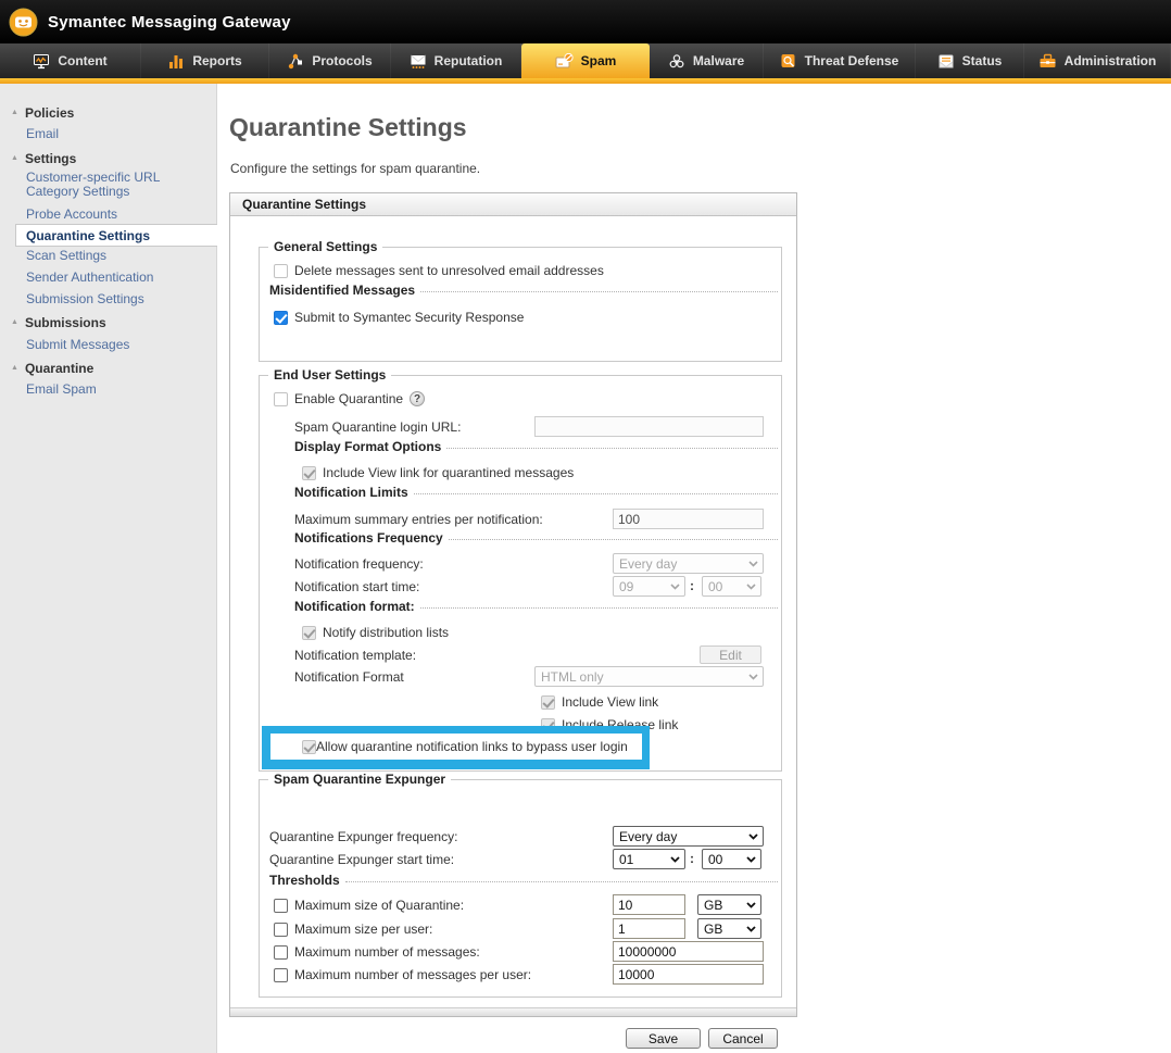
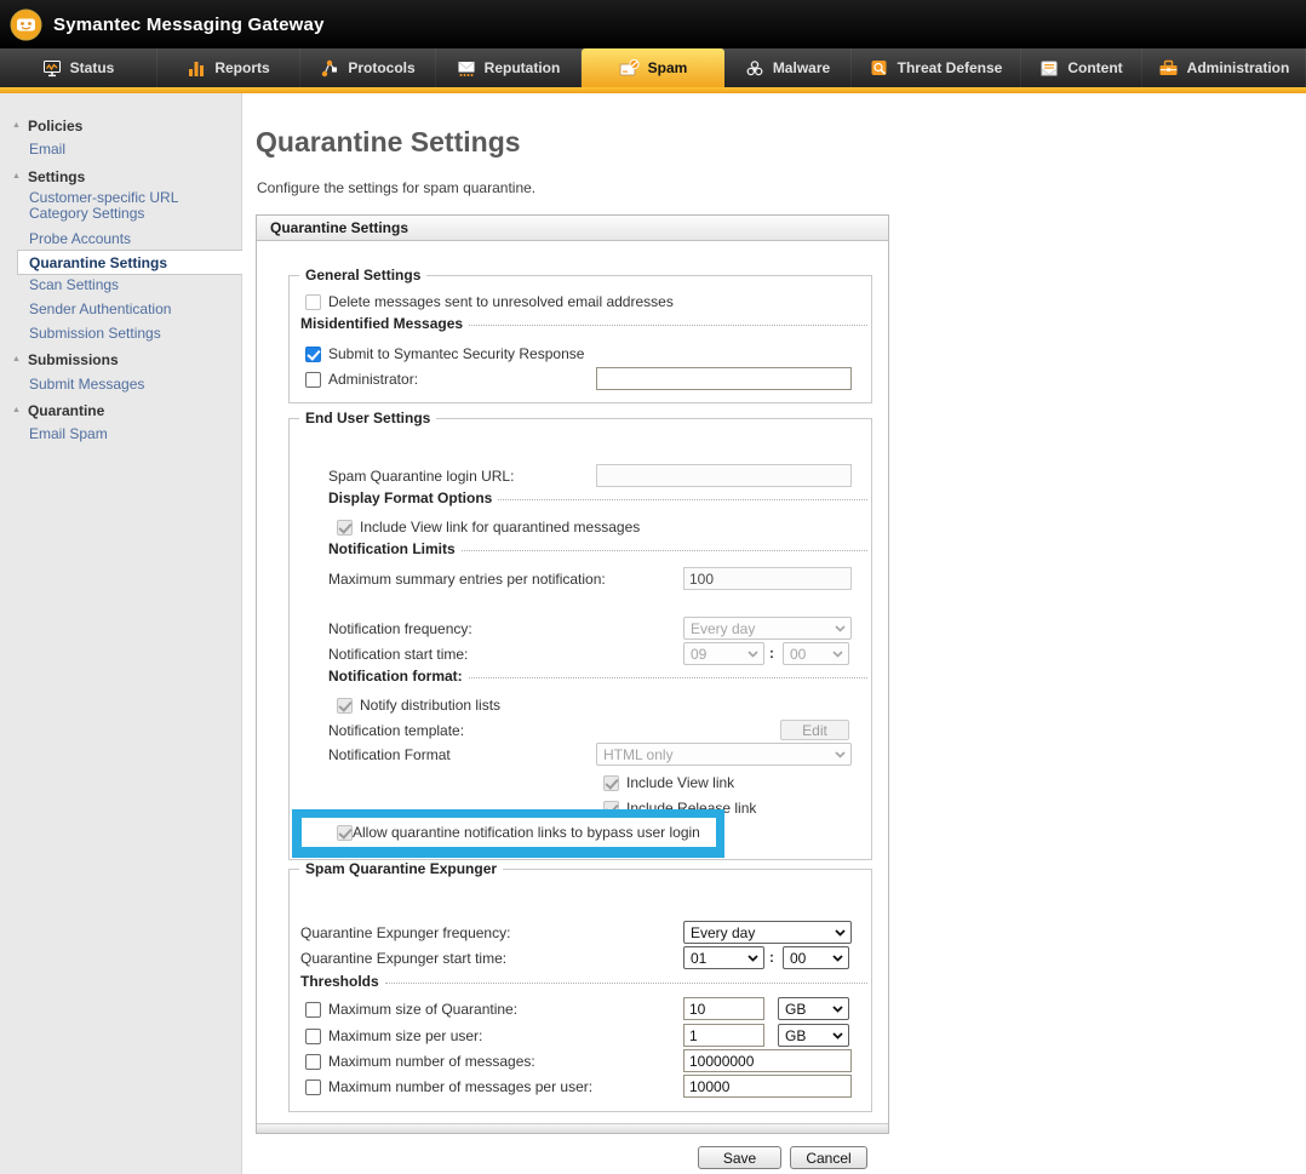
  Symantec Messaging Gateway
- Content
+ Status
  Reports
  Protocols
  Reputation
  Spam
  Malware
  Threat Defense
- Status
+ Content
  Administration
  Policies
  Email
  Settings
  Customer-specific URL Category Settings
  Probe Accounts
  Quarantine Settings
  Scan Settings
  Sender Authentication
  Submission Settings
  Submissions
  Submit Messages
  Quarantine
  Email Spam
  Quarantine Settings
  Configure the settings for spam quarantine.
  Quarantine Settings
  General Settings
  Delete messages sent to unresolved email addresses
  Misidentified Messages
  Submit to Symantec Security Response
+ Administrator:
  End User Settings
- Enable Quarantine
- ?
  Spam Quarantine login URL:
  Display Format Options
  Include View link for quarantined messages
  Notification Limits
  Maximum summary entries per notification:
  100
- Notifications Frequency
  Notification frequency:
  Every day
  Notification start time:
  09
  :
  00
  Notification format:
  Notify distribution lists
  Notification template:
  Edit
  Notification Format
  HTML only
  Include View link
  Include Release link
  Allow quarantine notification links to bypass user login
  Spam Quarantine Expunger
  Quarantine Expunger frequency:
  Every day
  Quarantine Expunger start time:
  01
  :
  00
  Thresholds
  Maximum size of Quarantine:
  10
  GB
  Maximum size per user:
  1
  GB
  Maximum number of messages:
  10000000
  Maximum number of messages per user:
  10000
  Save
  Cancel
